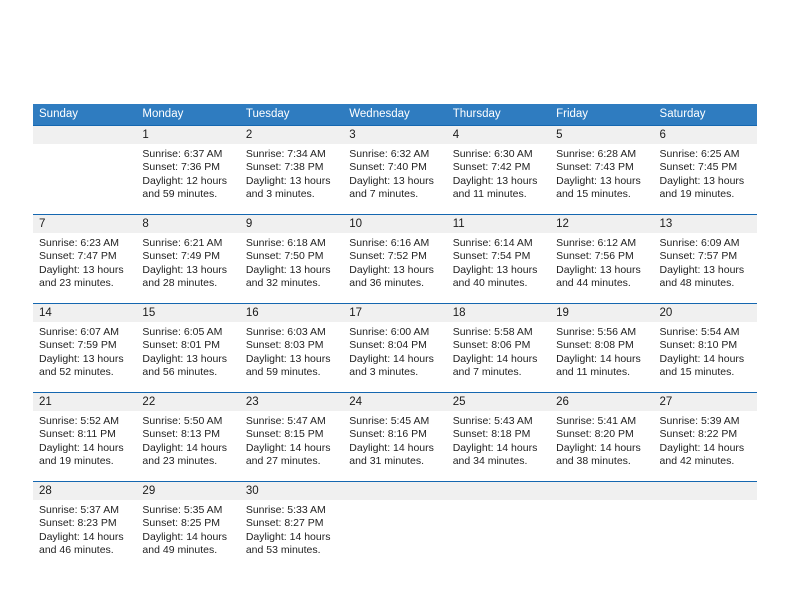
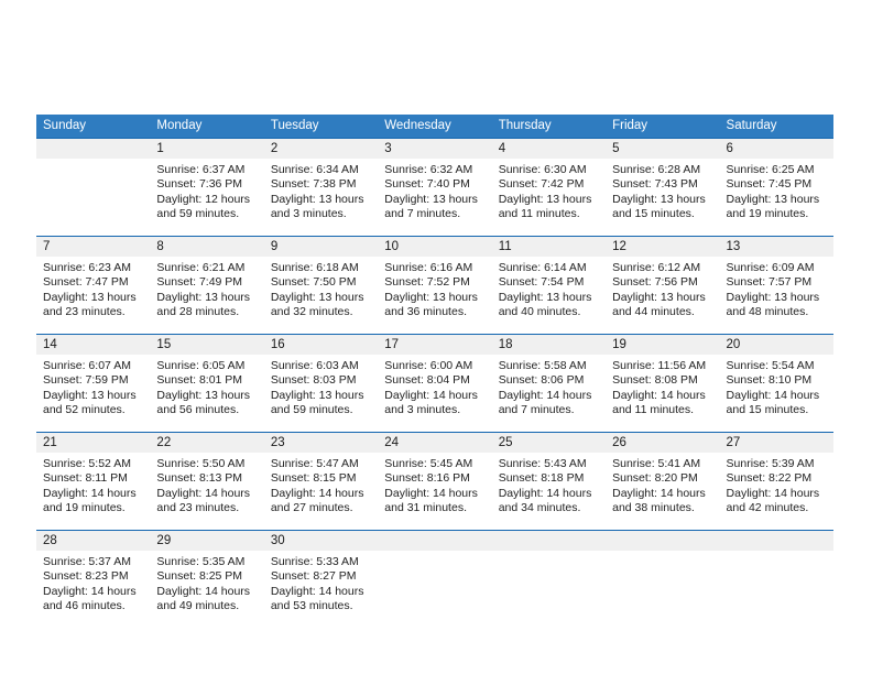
  Sunday
  Monday
  Tuesday
  Wednesday
  Thursday
  Friday
  Saturday
  1
  2
  3
  4
  5
  6
  Sunrise: 6:37 AM
  Sunset: 7:36 PM
  Daylight: 12 hours
  and 59 minutes.
- Sunrise: 7:34 AM
+ Sunrise: 6:34 AM
  Sunset: 7:38 PM
  Daylight: 13 hours
  and 3 minutes.
  Sunrise: 6:32 AM
  Sunset: 7:40 PM
  Daylight: 13 hours
  and 7 minutes.
  Sunrise: 6:30 AM
  Sunset: 7:42 PM
  Daylight: 13 hours
  and 11 minutes.
  Sunrise: 6:28 AM
  Sunset: 7:43 PM
  Daylight: 13 hours
  and 15 minutes.
  Sunrise: 6:25 AM
  Sunset: 7:45 PM
  Daylight: 13 hours
  and 19 minutes.
  7
  8
  9
  10
  11
  12
  13
  Sunrise: 6:23 AM
  Sunset: 7:47 PM
  Daylight: 13 hours
  and 23 minutes.
  Sunrise: 6:21 AM
  Sunset: 7:49 PM
  Daylight: 13 hours
  and 28 minutes.
  Sunrise: 6:18 AM
  Sunset: 7:50 PM
  Daylight: 13 hours
  and 32 minutes.
  Sunrise: 6:16 AM
  Sunset: 7:52 PM
  Daylight: 13 hours
  and 36 minutes.
  Sunrise: 6:14 AM
  Sunset: 7:54 PM
  Daylight: 13 hours
  and 40 minutes.
  Sunrise: 6:12 AM
  Sunset: 7:56 PM
  Daylight: 13 hours
  and 44 minutes.
  Sunrise: 6:09 AM
  Sunset: 7:57 PM
  Daylight: 13 hours
  and 48 minutes.
  14
  15
  16
  17
  18
  19
  20
  Sunrise: 6:07 AM
  Sunset: 7:59 PM
  Daylight: 13 hours
  and 52 minutes.
  Sunrise: 6:05 AM
  Sunset: 8:01 PM
  Daylight: 13 hours
  and 56 minutes.
  Sunrise: 6:03 AM
  Sunset: 8:03 PM
  Daylight: 13 hours
  and 59 minutes.
  Sunrise: 6:00 AM
  Sunset: 8:04 PM
  Daylight: 14 hours
  and 3 minutes.
  Sunrise: 5:58 AM
  Sunset: 8:06 PM
  Daylight: 14 hours
  and 7 minutes.
- Sunrise: 5:56 AM
+ Sunrise: 11:56 AM
  Sunset: 8:08 PM
  Daylight: 14 hours
  and 11 minutes.
  Sunrise: 5:54 AM
  Sunset: 8:10 PM
  Daylight: 14 hours
  and 15 minutes.
  21
  22
  23
  24
  25
  26
  27
  Sunrise: 5:52 AM
  Sunset: 8:11 PM
  Daylight: 14 hours
  and 19 minutes.
  Sunrise: 5:50 AM
  Sunset: 8:13 PM
  Daylight: 14 hours
  and 23 minutes.
  Sunrise: 5:47 AM
  Sunset: 8:15 PM
  Daylight: 14 hours
  and 27 minutes.
  Sunrise: 5:45 AM
  Sunset: 8:16 PM
  Daylight: 14 hours
  and 31 minutes.
  Sunrise: 5:43 AM
  Sunset: 8:18 PM
  Daylight: 14 hours
  and 34 minutes.
  Sunrise: 5:41 AM
  Sunset: 8:20 PM
  Daylight: 14 hours
  and 38 minutes.
  Sunrise: 5:39 AM
  Sunset: 8:22 PM
  Daylight: 14 hours
  and 42 minutes.
  28
  29
  30
  Sunrise: 5:37 AM
  Sunset: 8:23 PM
  Daylight: 14 hours
  and 46 minutes.
  Sunrise: 5:35 AM
  Sunset: 8:25 PM
  Daylight: 14 hours
  and 49 minutes.
  Sunrise: 5:33 AM
  Sunset: 8:27 PM
  Daylight: 14 hours
  and 53 minutes.
